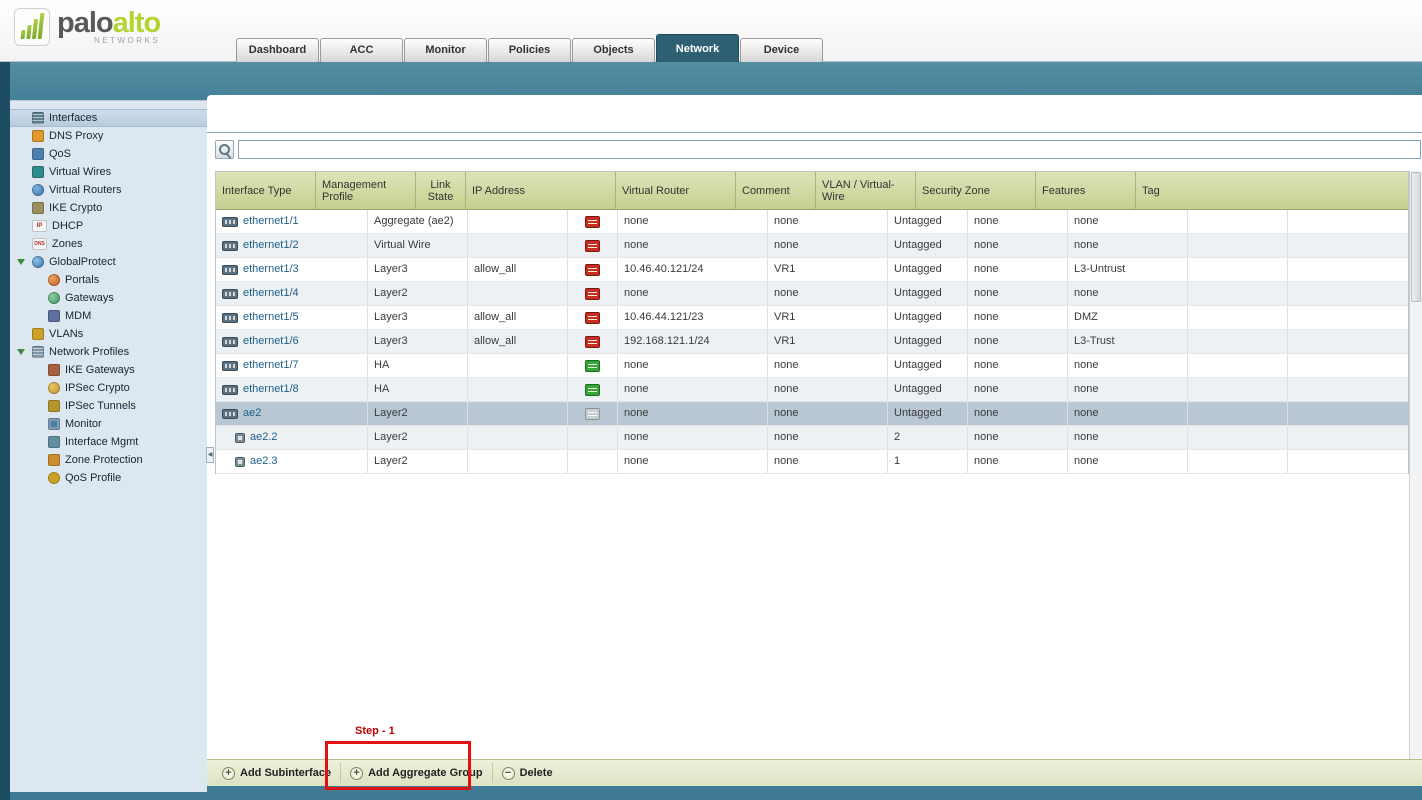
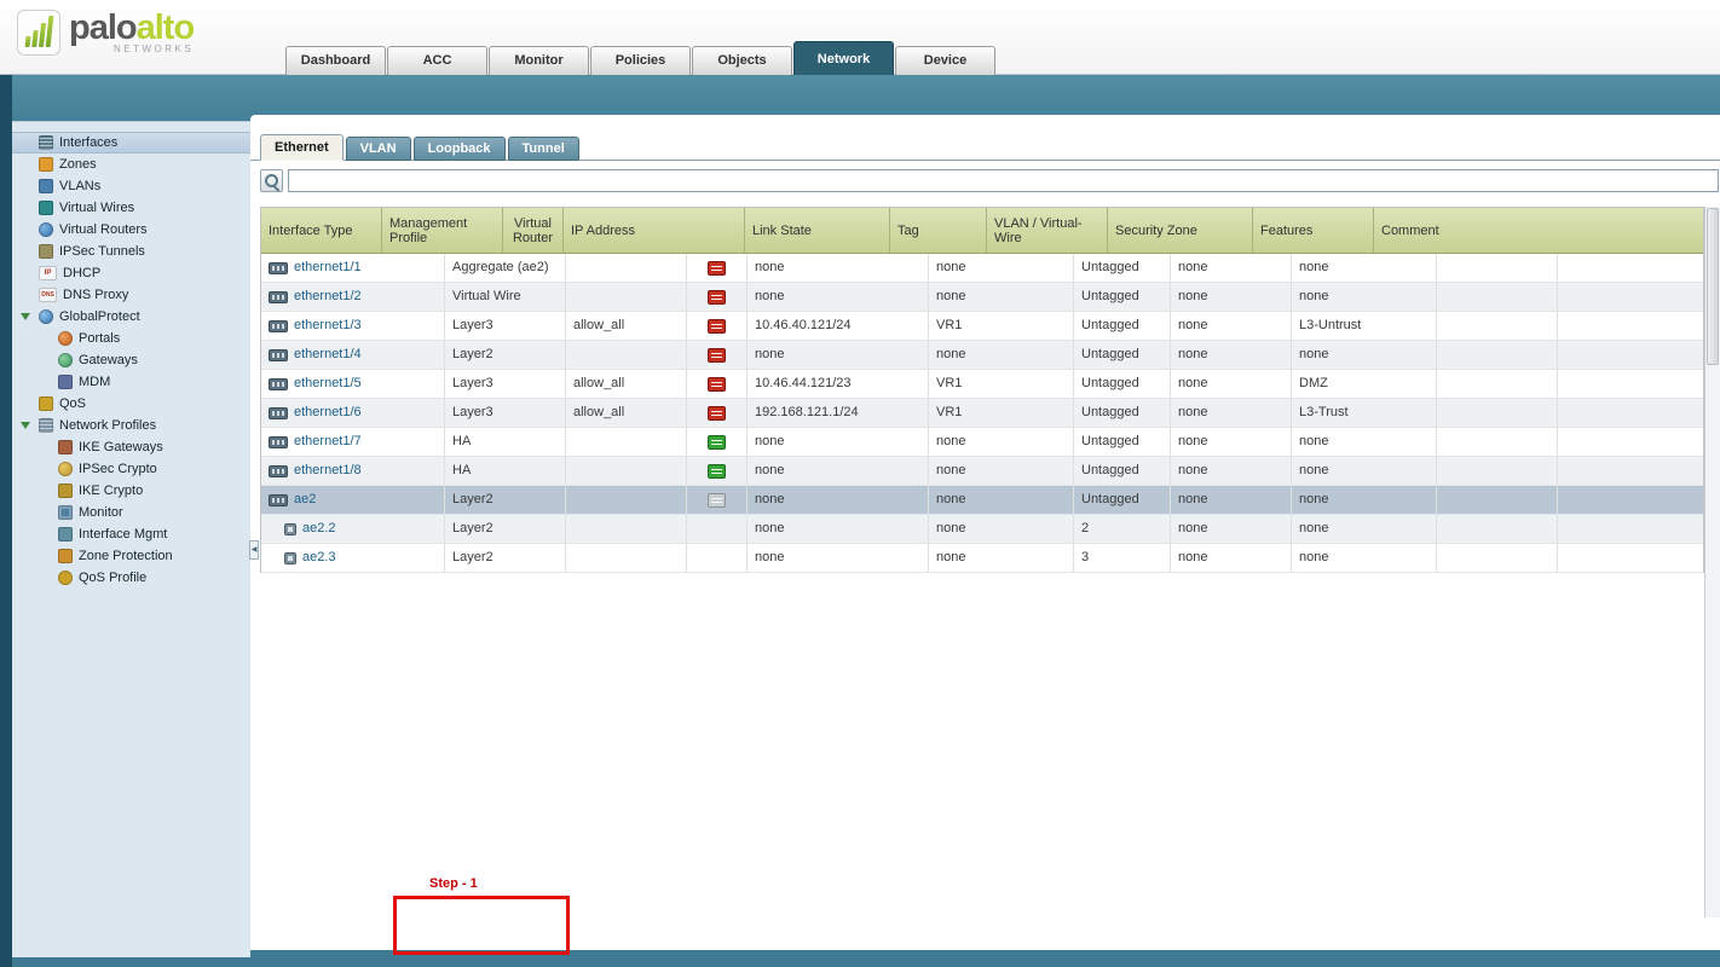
  paloalto
  NETWORKS
  Dashboard
  ACC
  Monitor
  Policies
  Objects
  Network
  Device
  Interfaces
- DNS Proxy
+ Zones
- QoS
+ VLANs
  Virtual Wires
  Virtual Routers
- IKE Crypto
+ IPSec Tunnels
  DHCP
- Zones
+ DNS Proxy
  GlobalProtect
  Portals
  Gateways
  MDM
- VLANs
+ QoS
  Network Profiles
  IKE Gateways
  IPSec Crypto
- IPSec Tunnels
+ IKE Crypto
  Monitor
  Interface Mgmt
  Zone Protection
  QoS Profile
+ Ethernet
+ VLAN
+ Loopback
+ Tunnel
  Interface Type
  Management Profile
- Link State
+ Virtual Router
  IP Address
- Virtual Router
+ Link State
- Comment
+ Tag
  VLAN / Virtual-Wire
  Security Zone
  Features
- Tag
+ Comment
  ethernet1/1
  Aggregate (ae2)
  none
  none
  Untagged
  none
  none
  ethernet1/2
  Virtual Wire
  none
  none
  Untagged
  none
  none
  ethernet1/3
  Layer3
  allow_all
  10.46.40.121/24
  VR1
  Untagged
  none
  L3-Untrust
  ethernet1/4
  Layer2
  none
  none
  Untagged
  none
  none
  ethernet1/5
  Layer3
  allow_all
  10.46.44.121/23
  VR1
  Untagged
  none
  DMZ
  ethernet1/6
  Layer3
  allow_all
  192.168.121.1/24
  VR1
  Untagged
  none
  L3-Trust
  ethernet1/7
  HA
  none
  none
  Untagged
  none
  none
  ethernet1/8
  HA
  none
  none
  Untagged
  none
  none
  ae2
  Layer2
  none
  none
  Untagged
  none
  none
  ae2.2
  Layer2
  none
  none
  2
  none
  none
  ae2.3
  Layer2
  none
  none
- 1
+ 3
  none
  none
- Add Subinterface
- Add Aggregate Group
- Delete
  Step - 1
